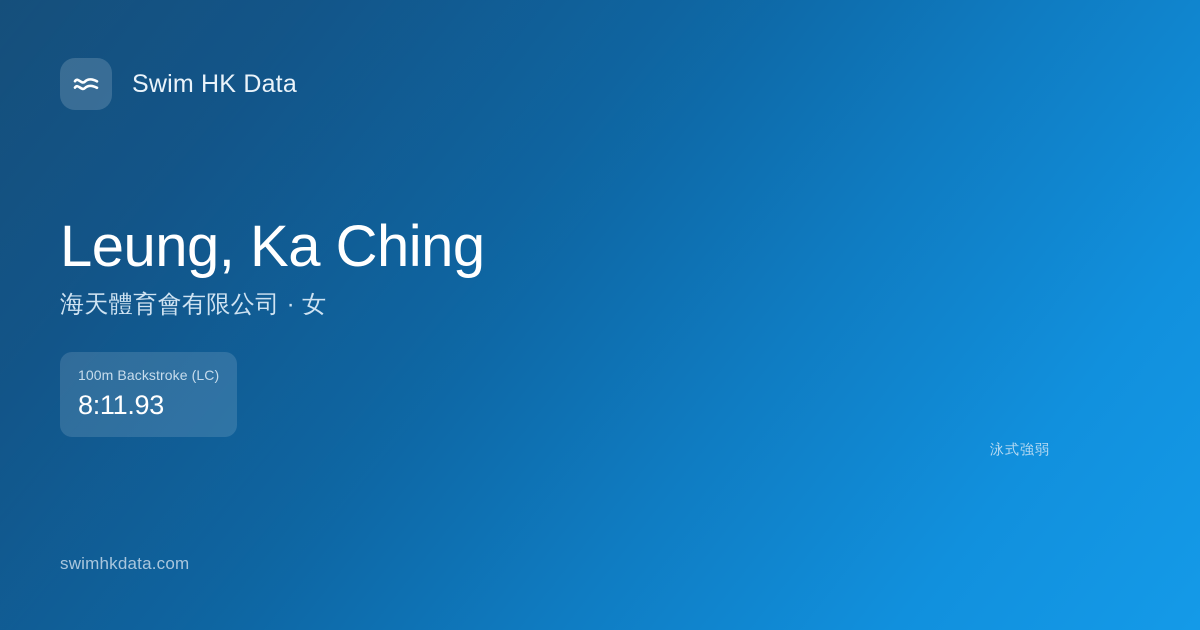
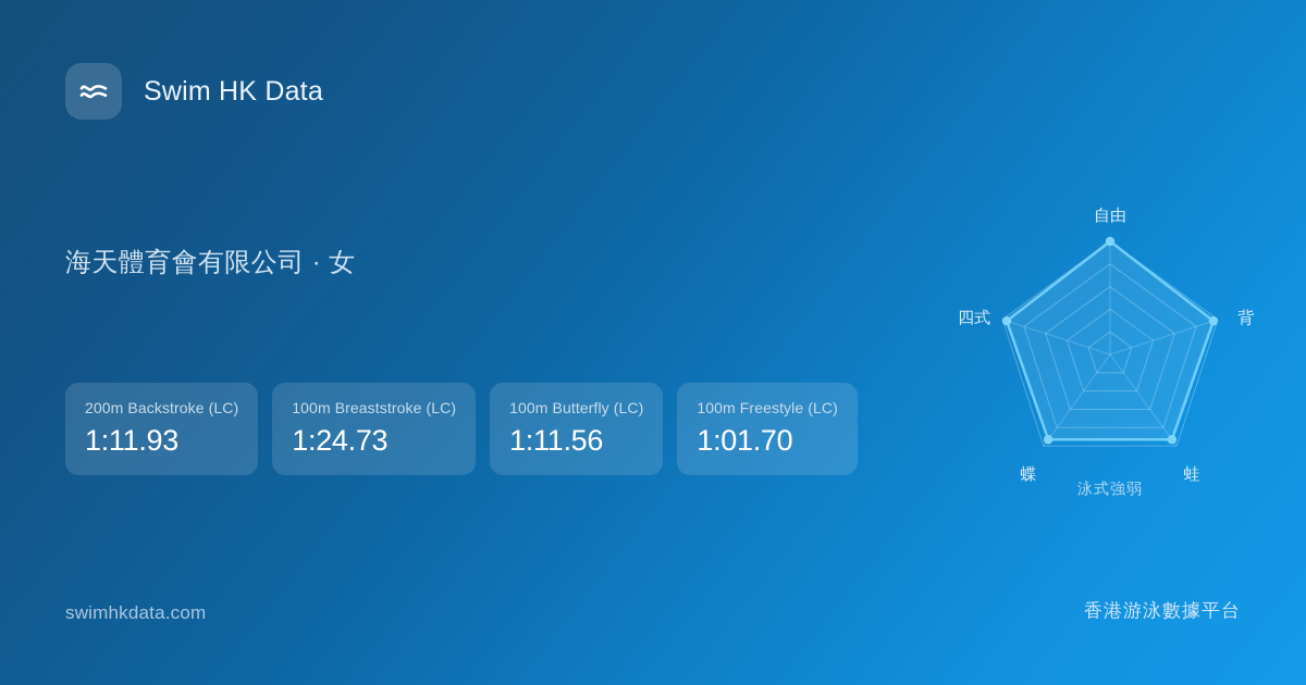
  Swim HK Data
- Leung, Ka Ching
  海天體育會有限公司 · 女
- 100m Backstroke (LC)
+ 200m Backstroke (LC)
- 8:11.93
+ 1:11.93
+ 100m Breaststroke (LC)
+ 1:24.73
+ 100m Butterfly (LC)
+ 1:11.56
+ 100m Freestyle (LC)
+ 1:01.70
+ 自由
+ 背
+ 蛙
+ 蝶
+ 四式
  泳式強弱
  swimhkdata.com
+ 香港游泳數據平台
